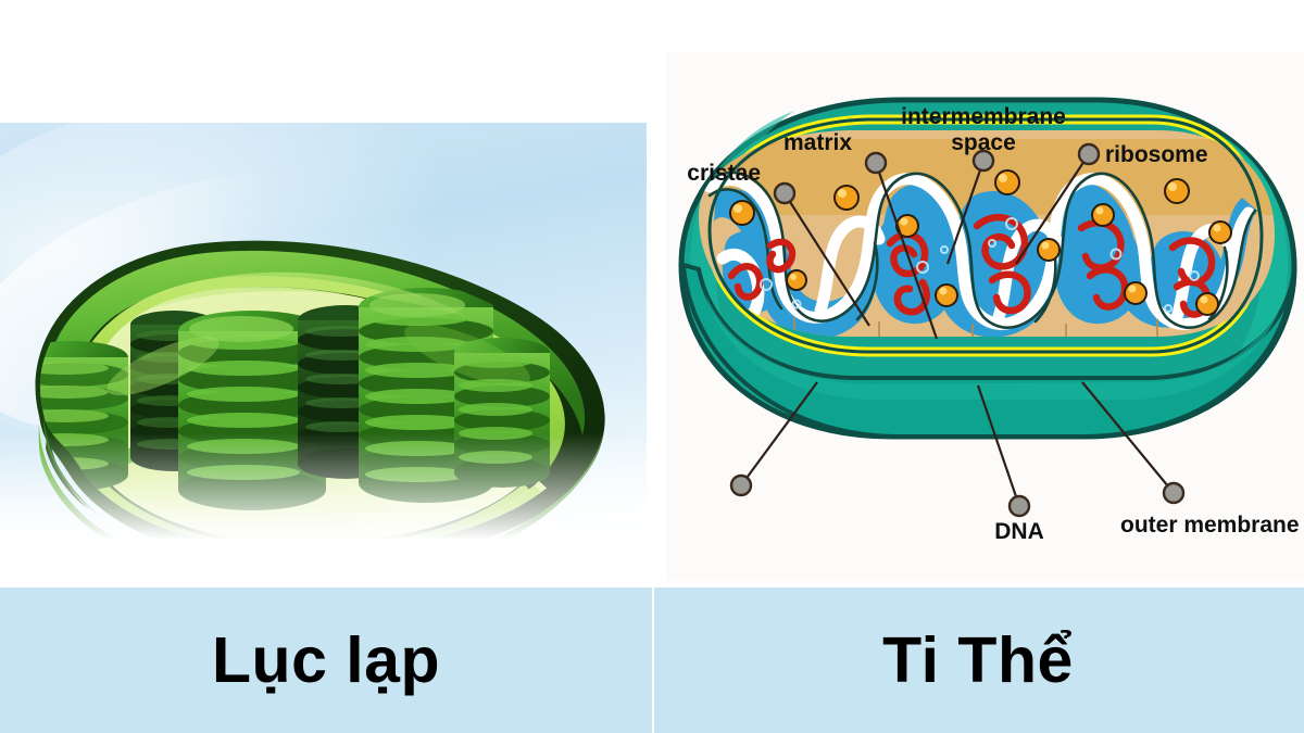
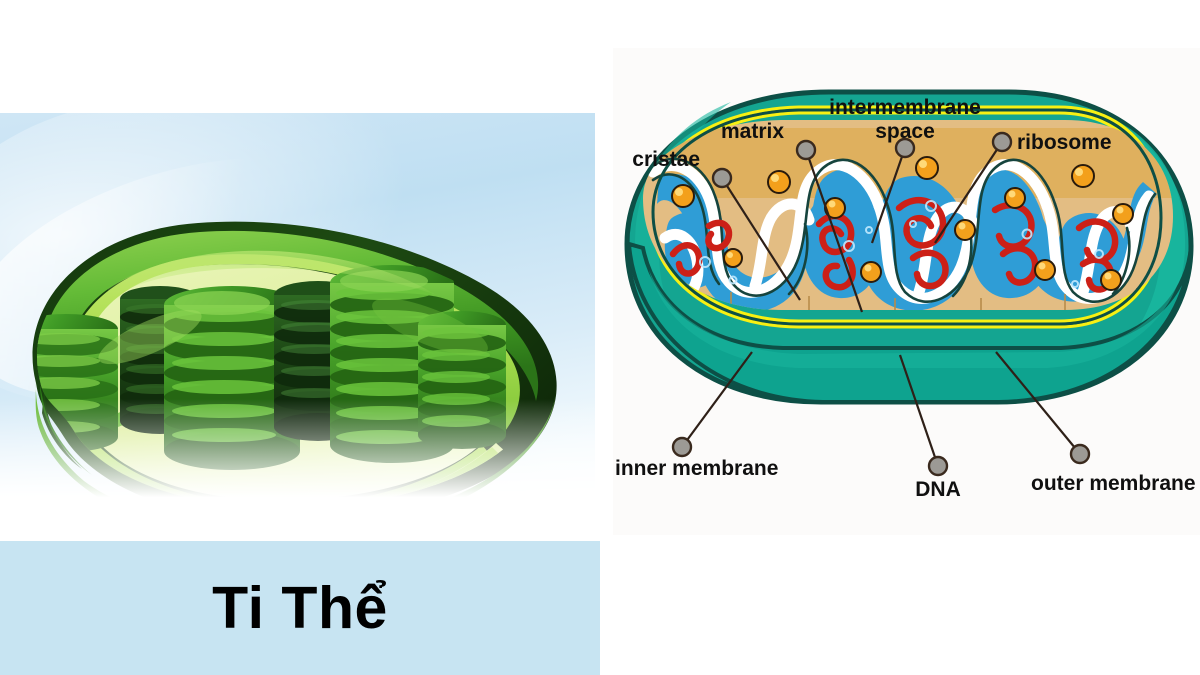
  cristae
  matrix
  intermembrane
  space
  ribosome
+ inner membrane
  DNA
  outer membrane
- Lục lạp
  Ti Thể
